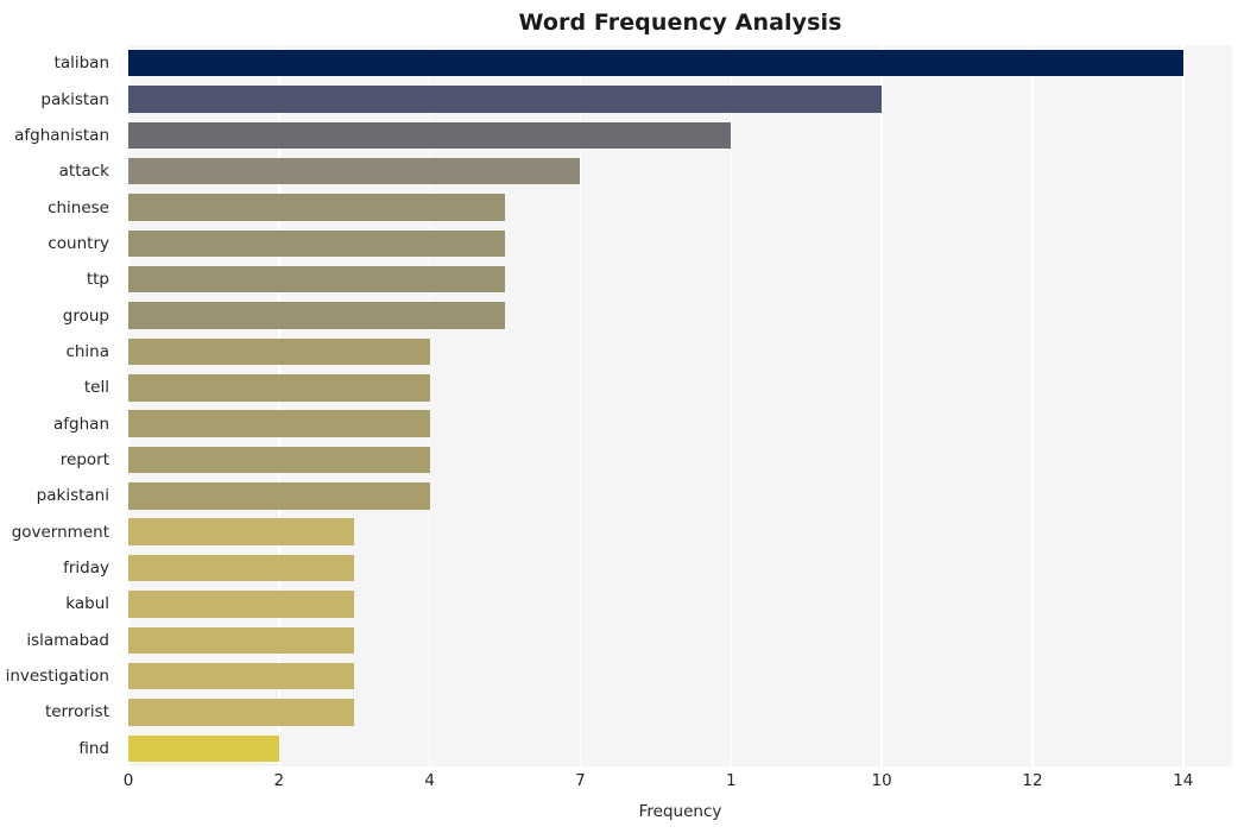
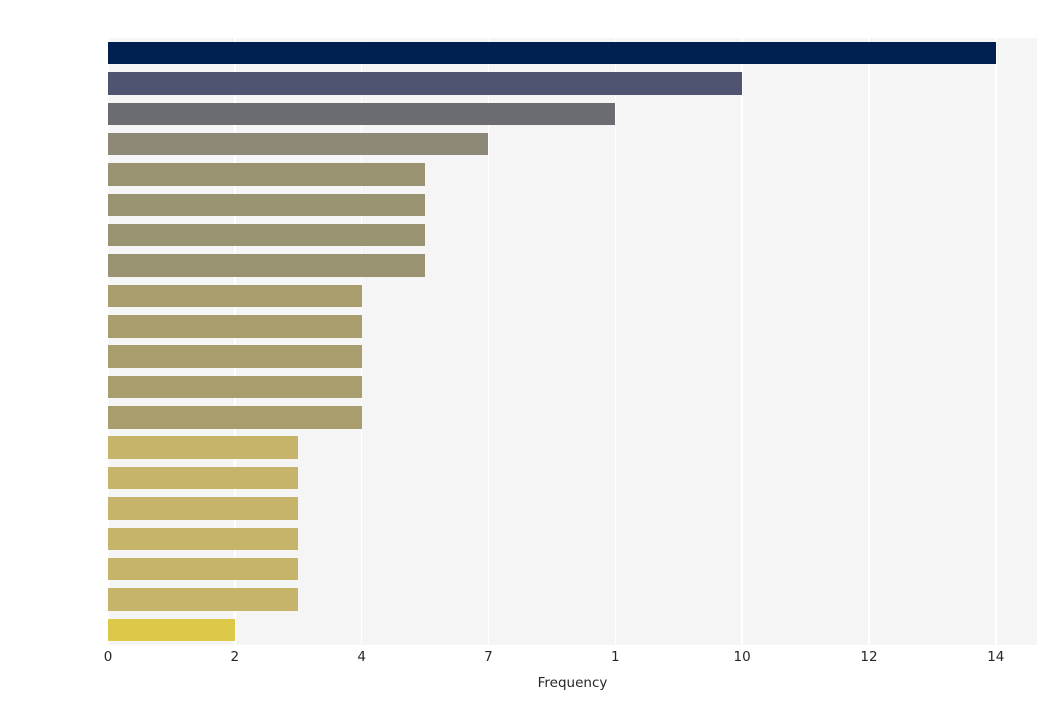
- Word Frequency Analysis
- taliban
- pakistan
- afghanistan
- attack
- chinese
- country
- ttp
- group
- china
- tell
- afghan
- report
- pakistani
- government
- friday
- kabul
- islamabad
- investigation
- terrorist
- find
  0
  2
  4
  7
  1
  10
  12
  14
  Frequency
